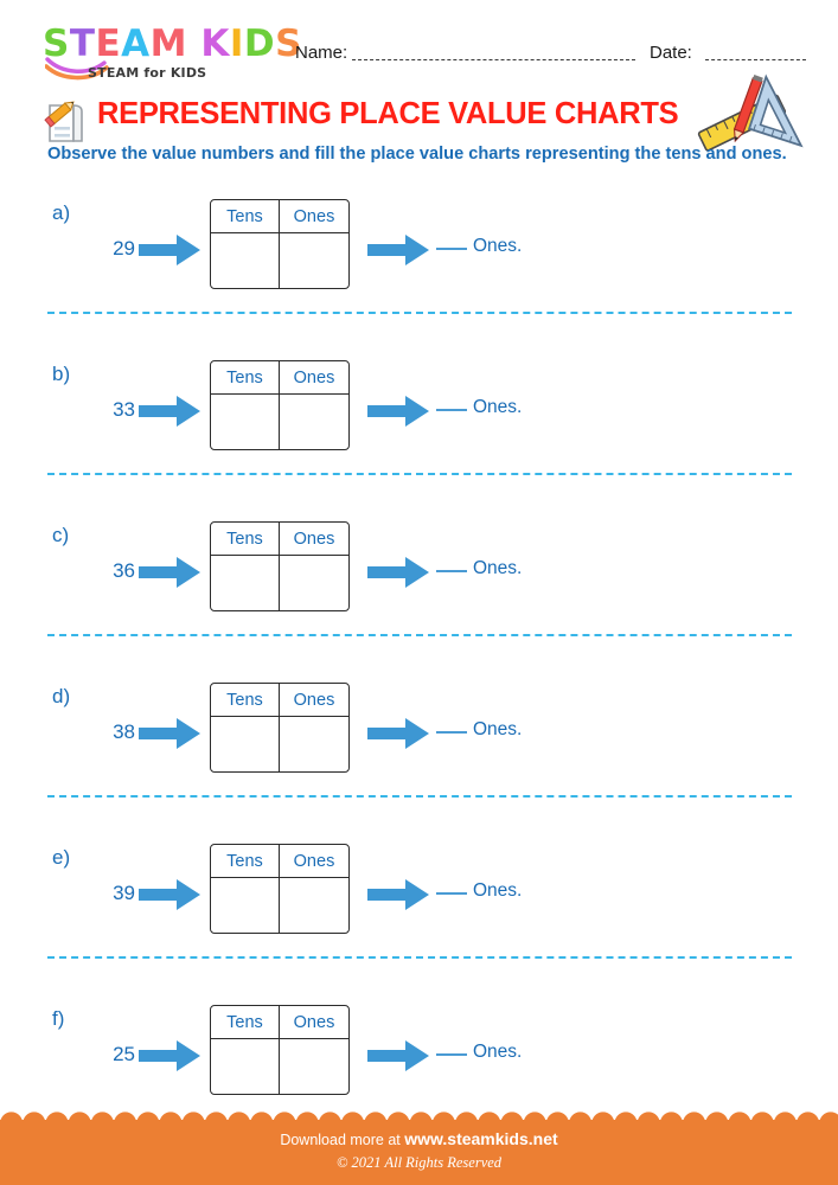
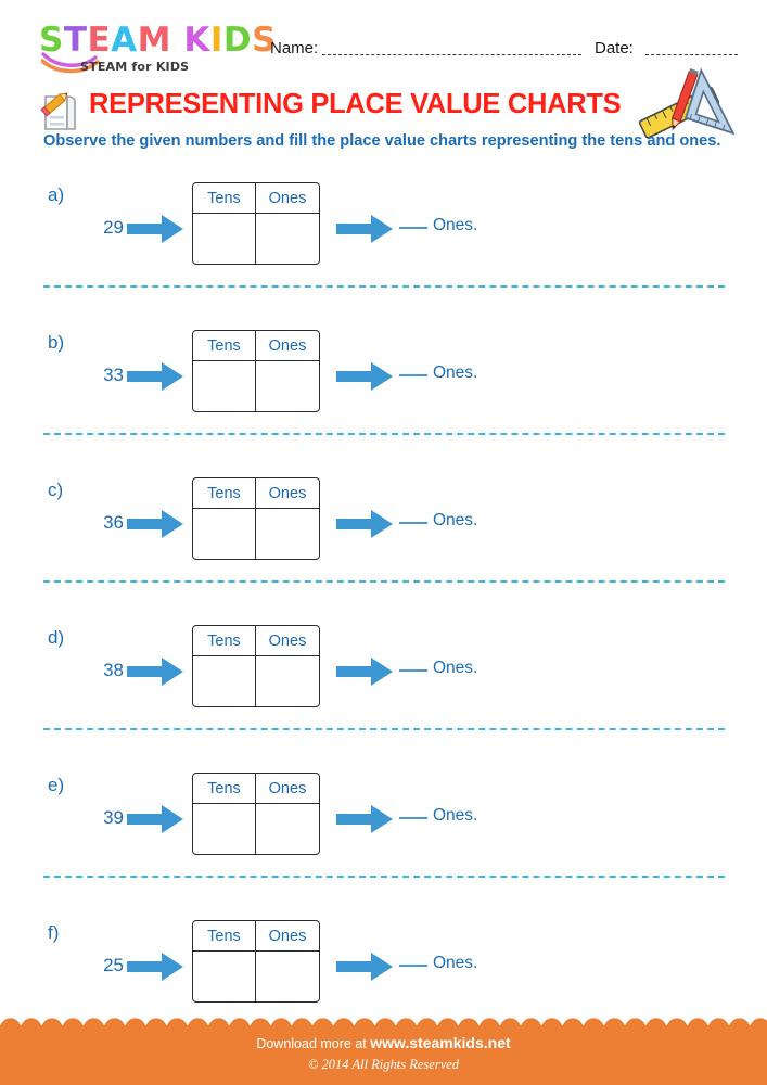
  STEAM KIDS
  STEAM for KIDS
  Name:
  Date:
  REPRESENTING PLACE VALUE CHARTS
- Observe the value numbers and fill the place value charts representing the tens and ones.
+ Observe the given numbers and fill the place value charts representing the tens and ones.
  a)
  29
  Tens
  Ones
  Ones.
  b)
  33
  Tens
  Ones
  Ones.
  c)
  36
  Tens
  Ones
  Ones.
  d)
  38
  Tens
  Ones
  Ones.
  e)
  39
  Tens
  Ones
  Ones.
  f)
  25
  Tens
  Ones
  Ones.
  Download more at www.steamkids.net
- © 2021 All Rights Reserved
+ © 2014 All Rights Reserved
